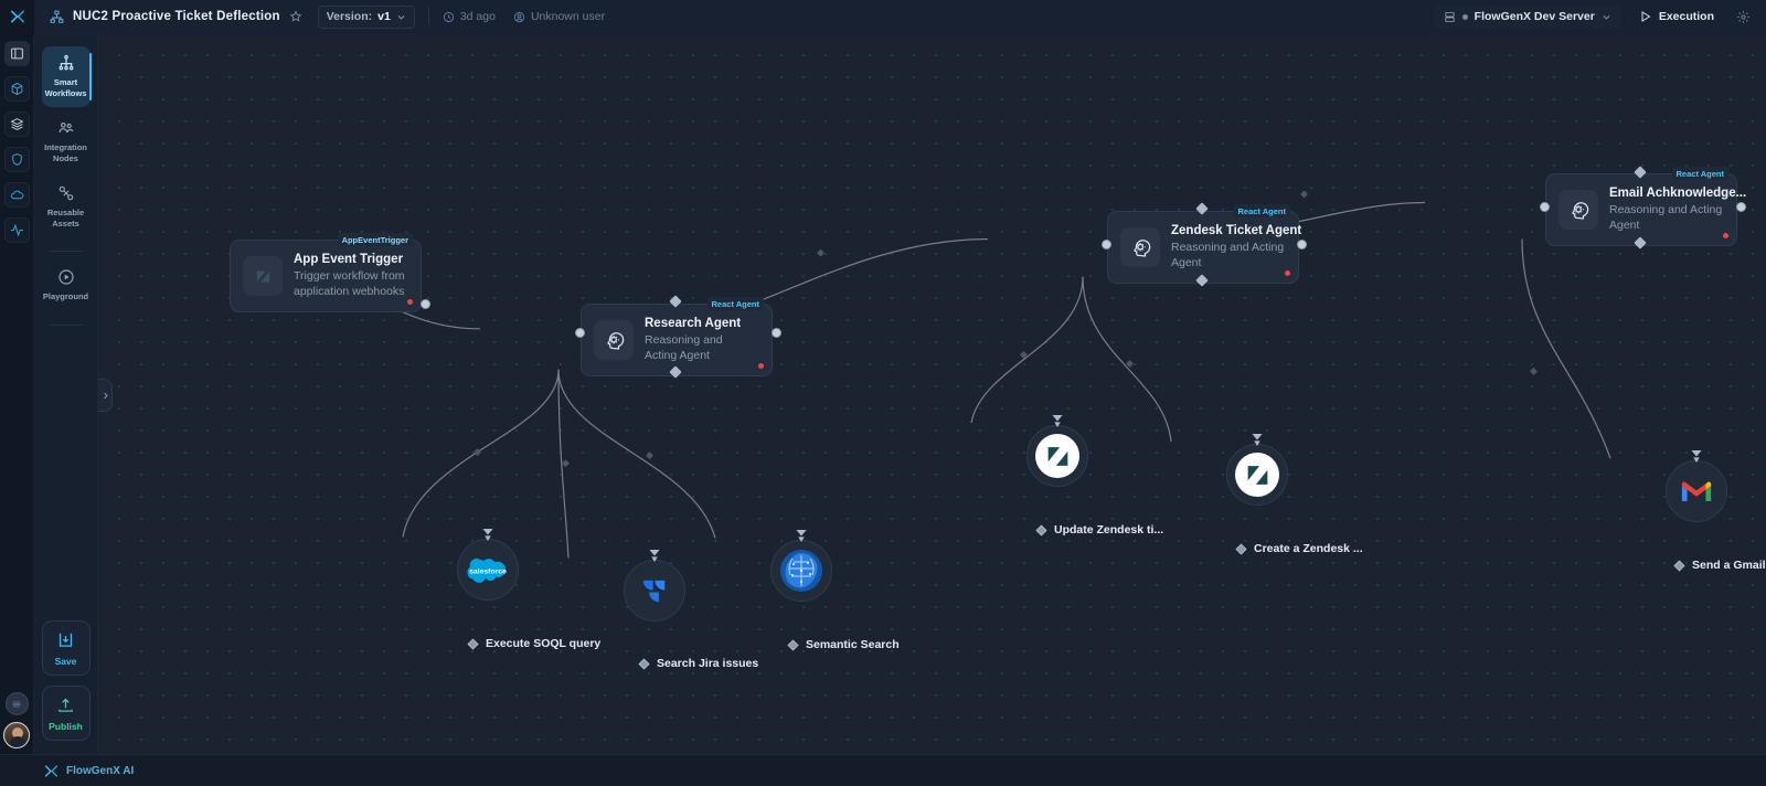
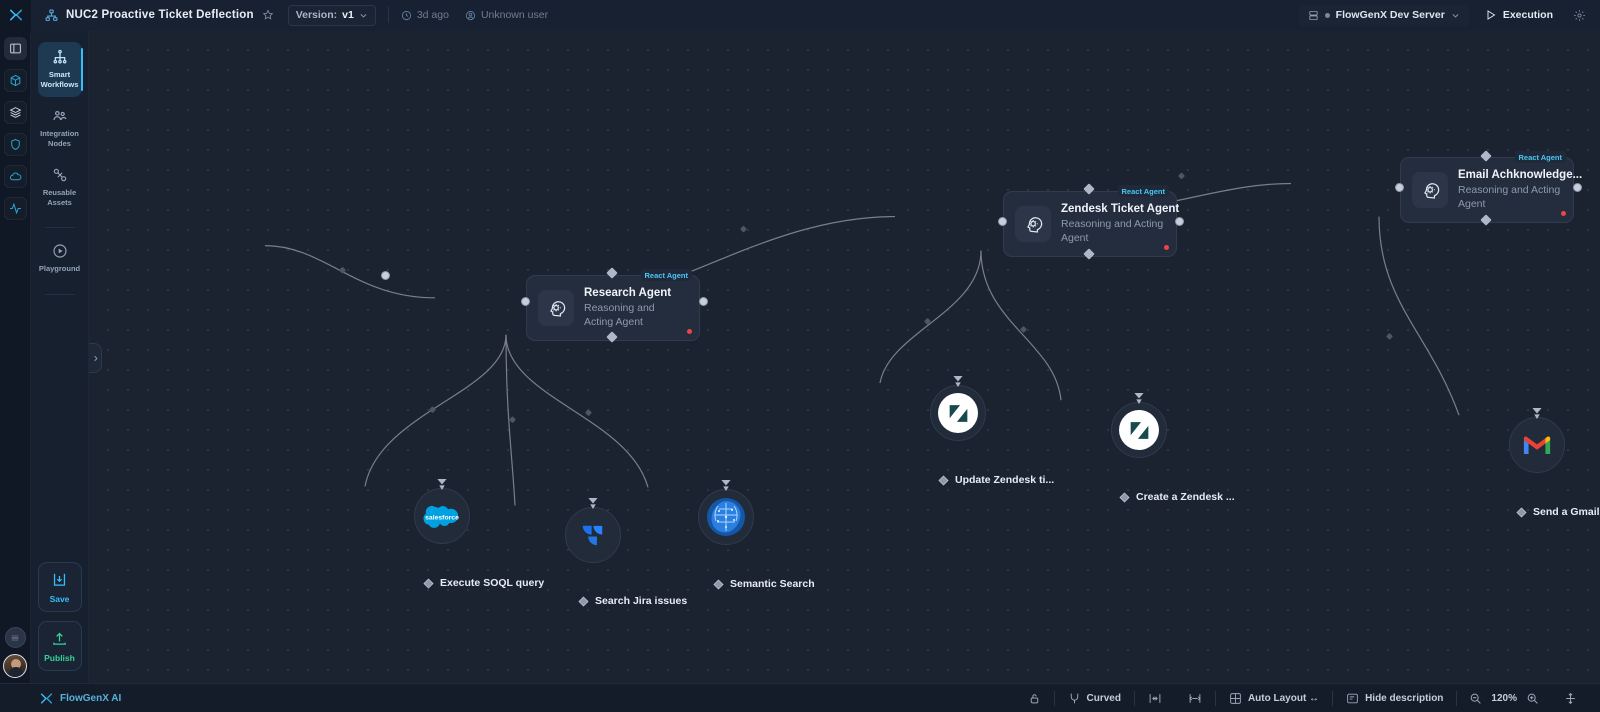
  NUC2 Proactive Ticket Deflection
  Version:
  v1
  3d ago
  Unknown user
  FlowGenX Dev Server
  Execution
  Smart Workflows
  Integration Nodes
  Reusable Assets
  Playground
  Save
  Publish
- AppEventTrigger
- App Event Trigger
- Trigger workflow from application webhooks
  React Agent
  Research Agent
  Reasoning and Acting Agent
  React Agent
  Zendesk Ticket Agent
  Reasoning and Acting Agent
  React Agent
  Email Achknowledge...
  Reasoning and Acting Agent
  Execute SOQL query
  Search Jira issues
  Semantic Search
  Update Zendesk ti...
  Create a Zendesk ...
  FlowGenX AI
+ Curved
+ Auto Layout ↔
+ Hide description
+ 120%
